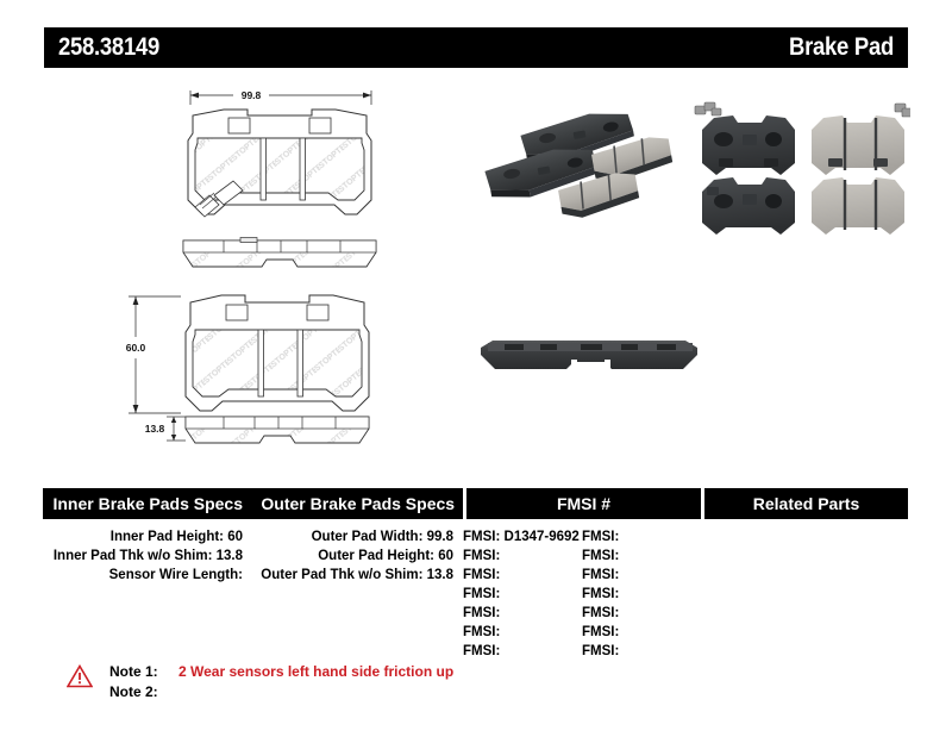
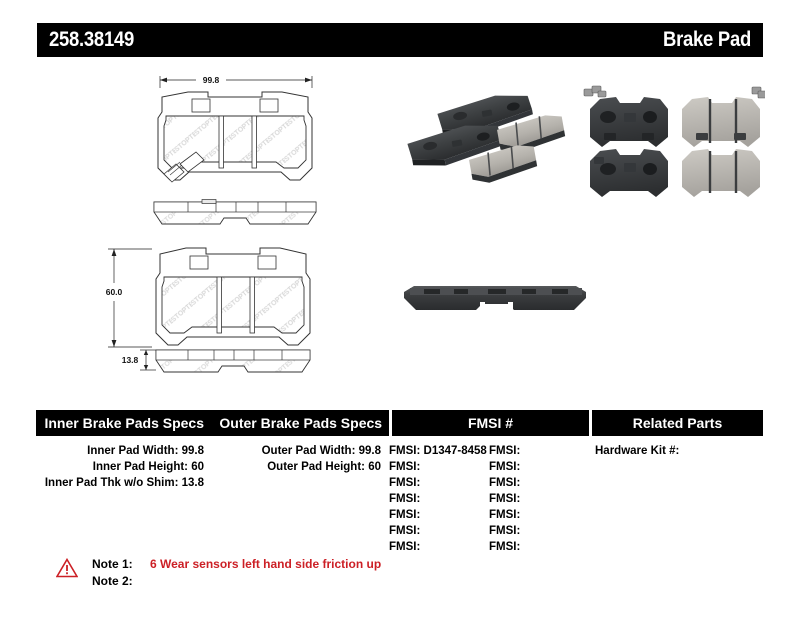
  258.38149
  Brake Pad
  99.8
  60.0
  13.8
  Inner Brake Pads Specs
  Outer Brake Pads Specs
  FMSI #
  Related Parts
+ Inner Pad Width: 99.8
  Inner Pad Height: 60
  Inner Pad Thk w/o Shim: 13.8
- Sensor Wire Length:
  Outer Pad Width: 99.8
  Outer Pad Height: 60
- Outer Pad Thk w/o Shim: 13.8
- FMSI: D1347-9692
+ FMSI: D1347-8458
  FMSI:
  FMSI:
  FMSI:
  FMSI:
  FMSI:
  FMSI:
  FMSI:
  FMSI:
  FMSI:
  FMSI:
  FMSI:
  FMSI:
  FMSI:
+ Hardware Kit #:
  Note 1:
- 2 Wear sensors left hand side friction up
+ 6 Wear sensors left hand side friction up
  Note 2:
